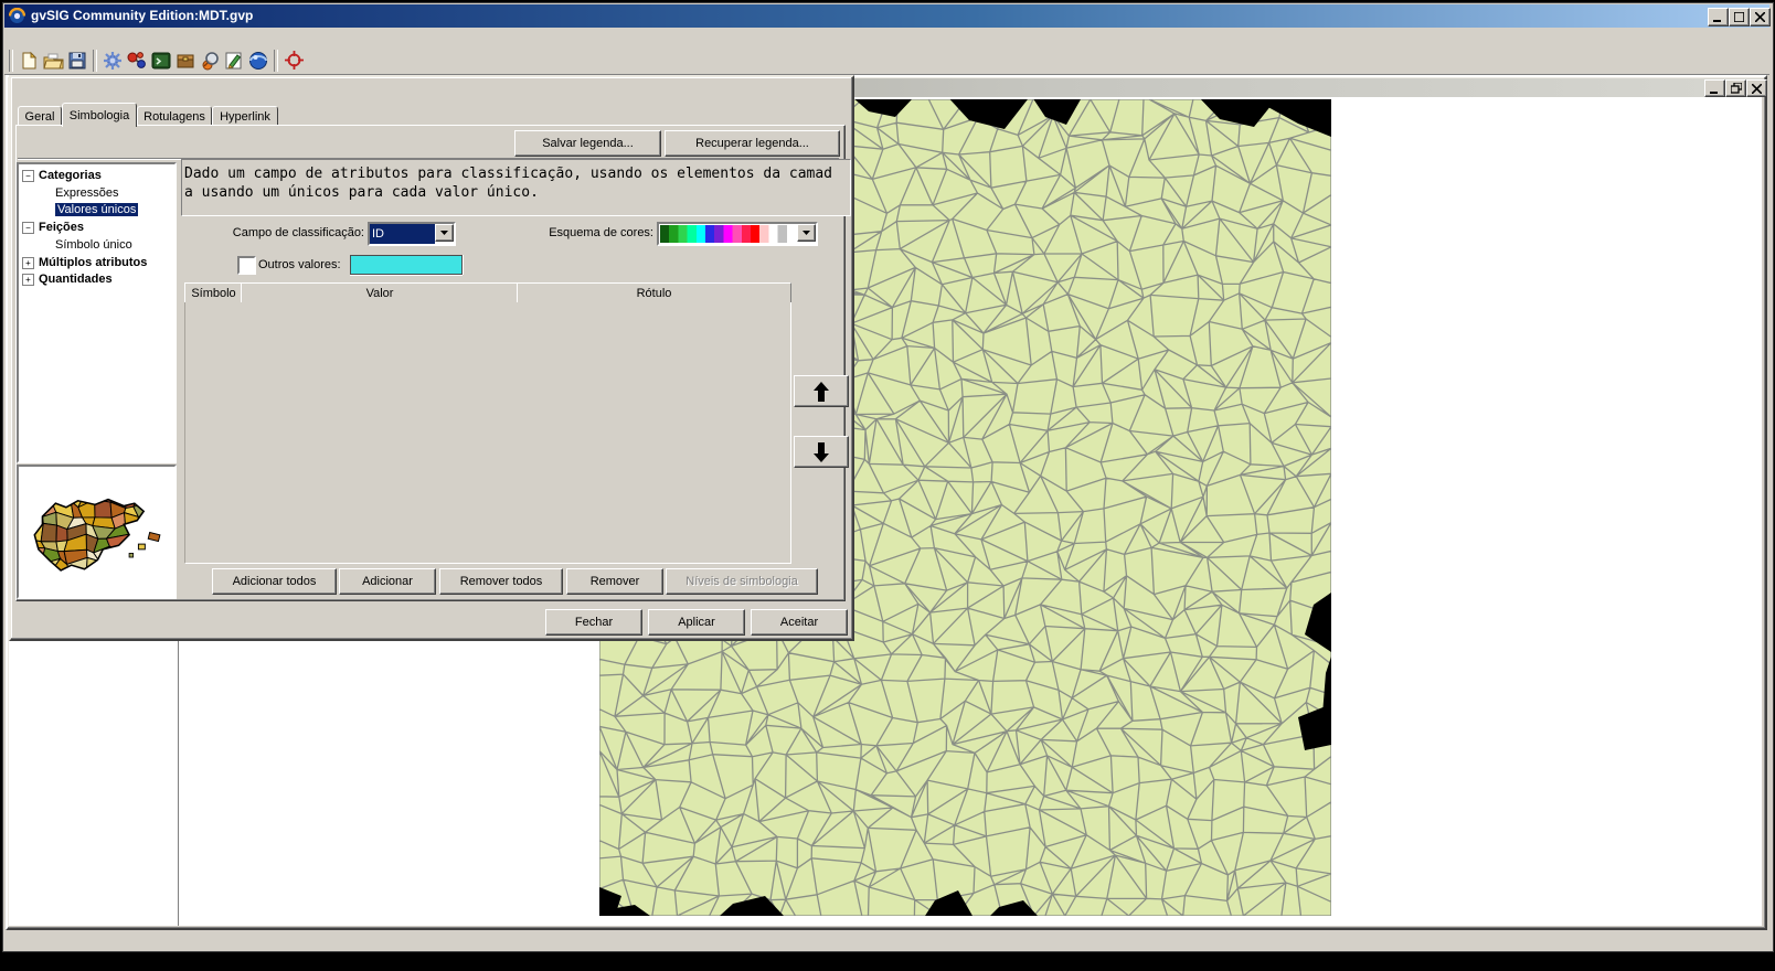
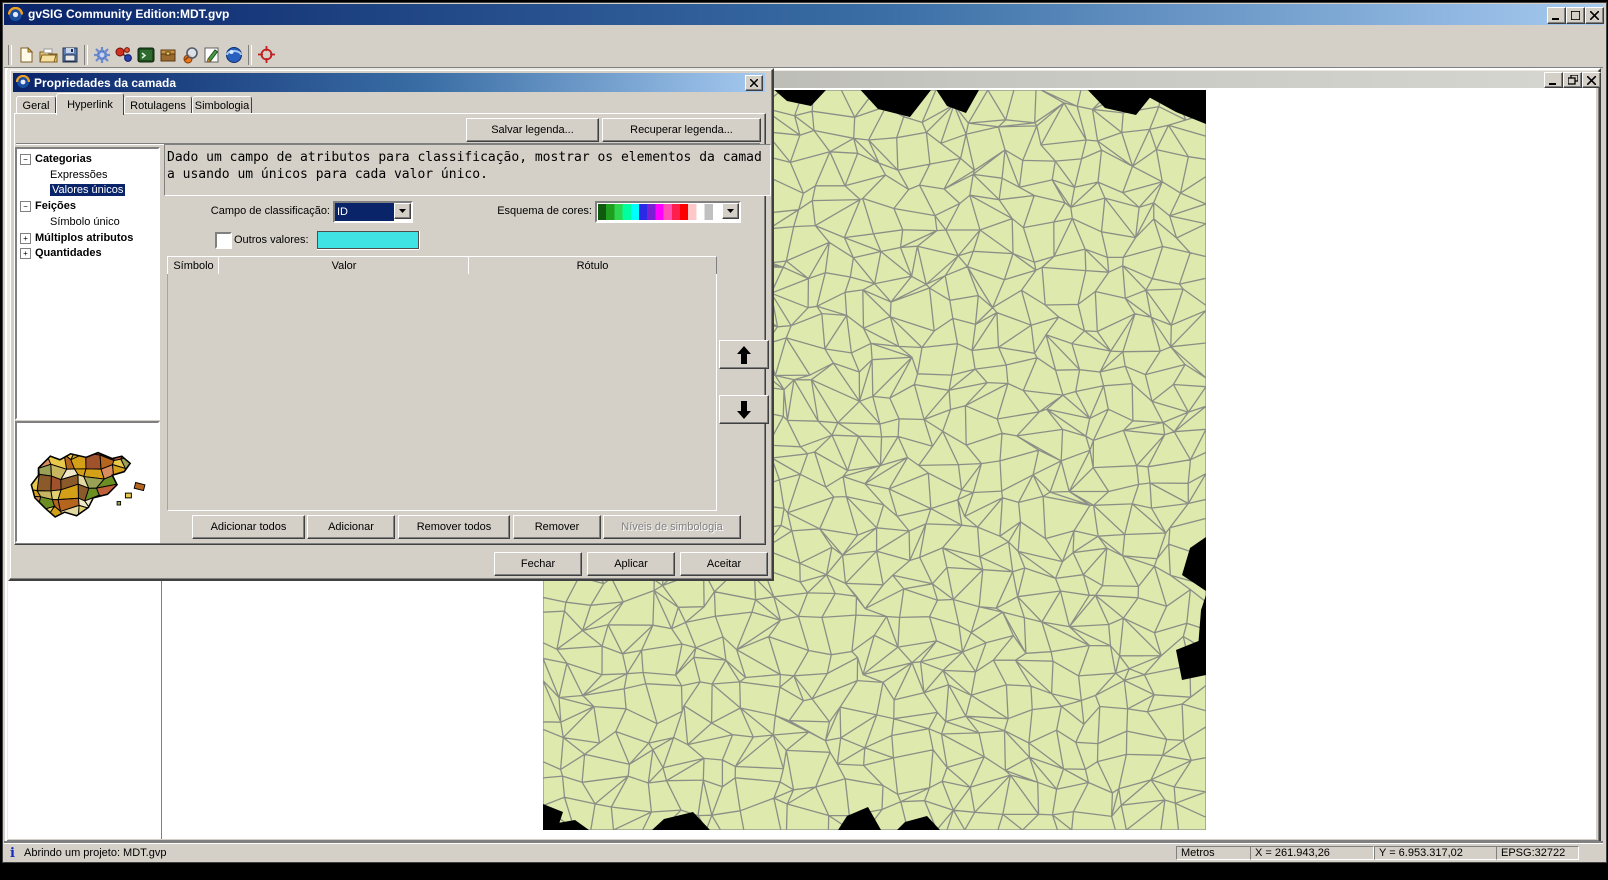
  gvSIG Community Edition:MDT.gvp
+ Propriedades da camada
  Geral
- Simbologia
+ Hyperlink
  Rotulagens
- Hyperlink
+ Simbologia
  Salvar legenda...
  Recuperar legenda...
  −
  Categorias
  Expressões
  Valores únicos
  −
  Feições
  Símbolo único
  +
  Múltiplos atributos
  +
  Quantidades
- Dado um campo de atributos para classificação, usando os elementos da camad
+ Dado um campo de atributos para classificação, mostrar os elementos da camad
  a usando um únicos para cada valor único.
  Campo de classificação:
  ID
  Esquema de cores:
  Outros valores:
  Símbolo
  Valor
  Rótulo
  Adicionar todos
  Adicionar
  Remover todos
  Remover
  Níveis de simbologia
  Fechar
  Aplicar
  Aceitar
+ i
+ Abrindo um projeto: MDT.gvp
+ Metros
+ X = 261.943,26
+ Y = 6.953.317,02
+ EPSG:32722
